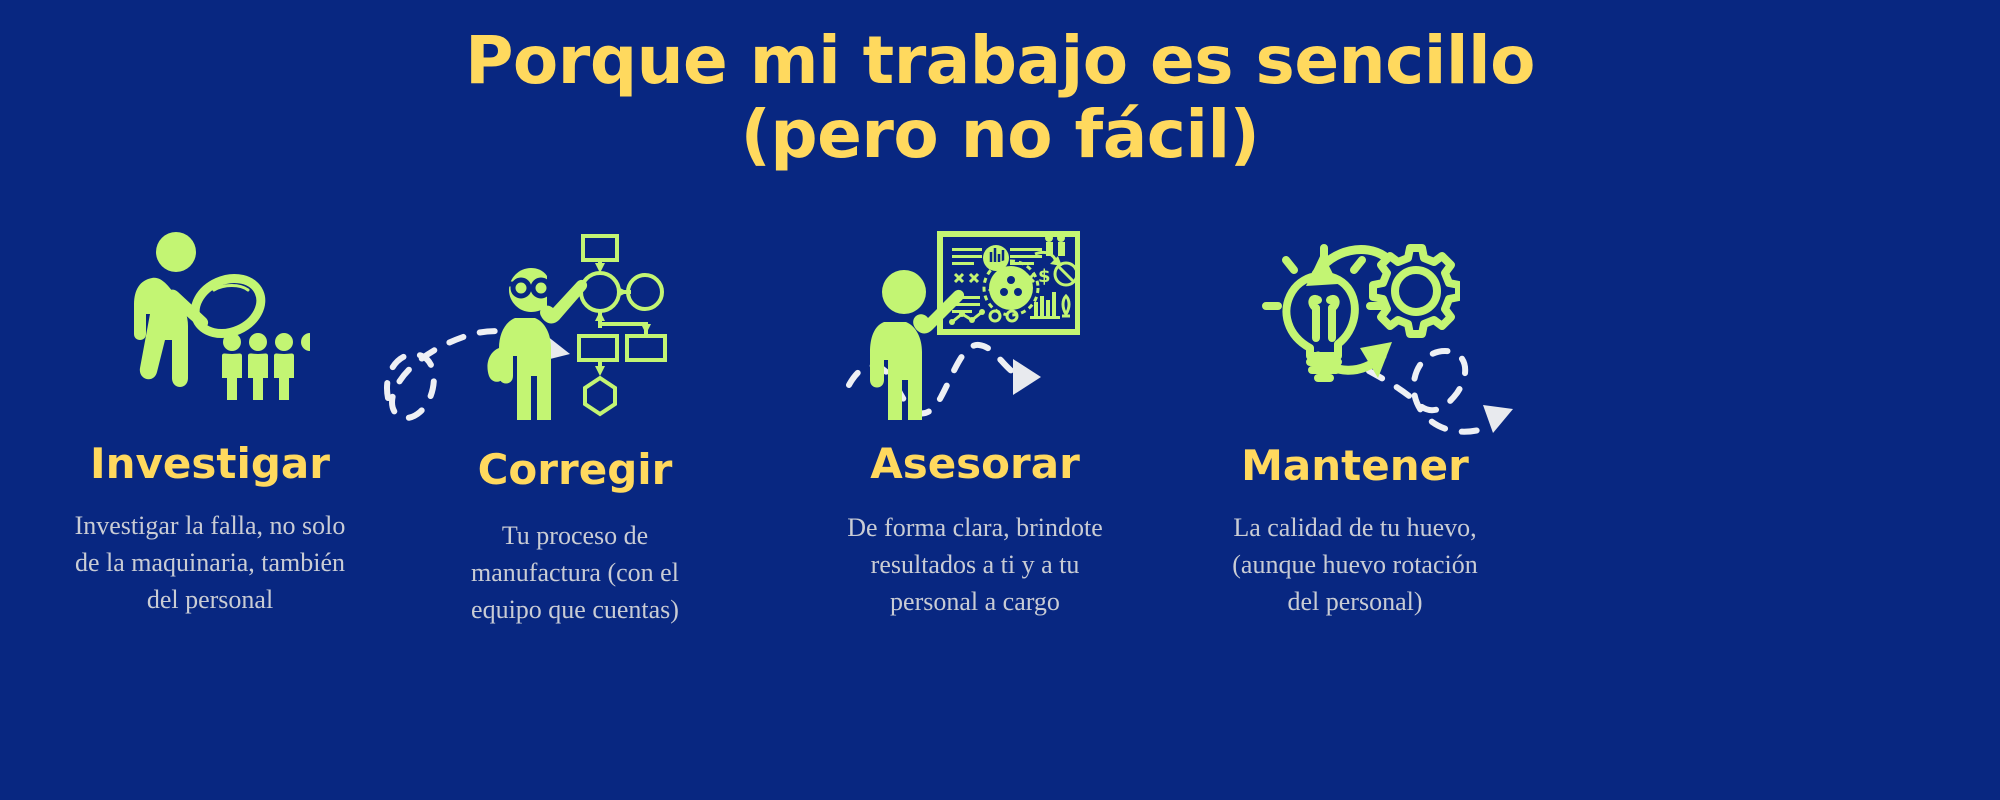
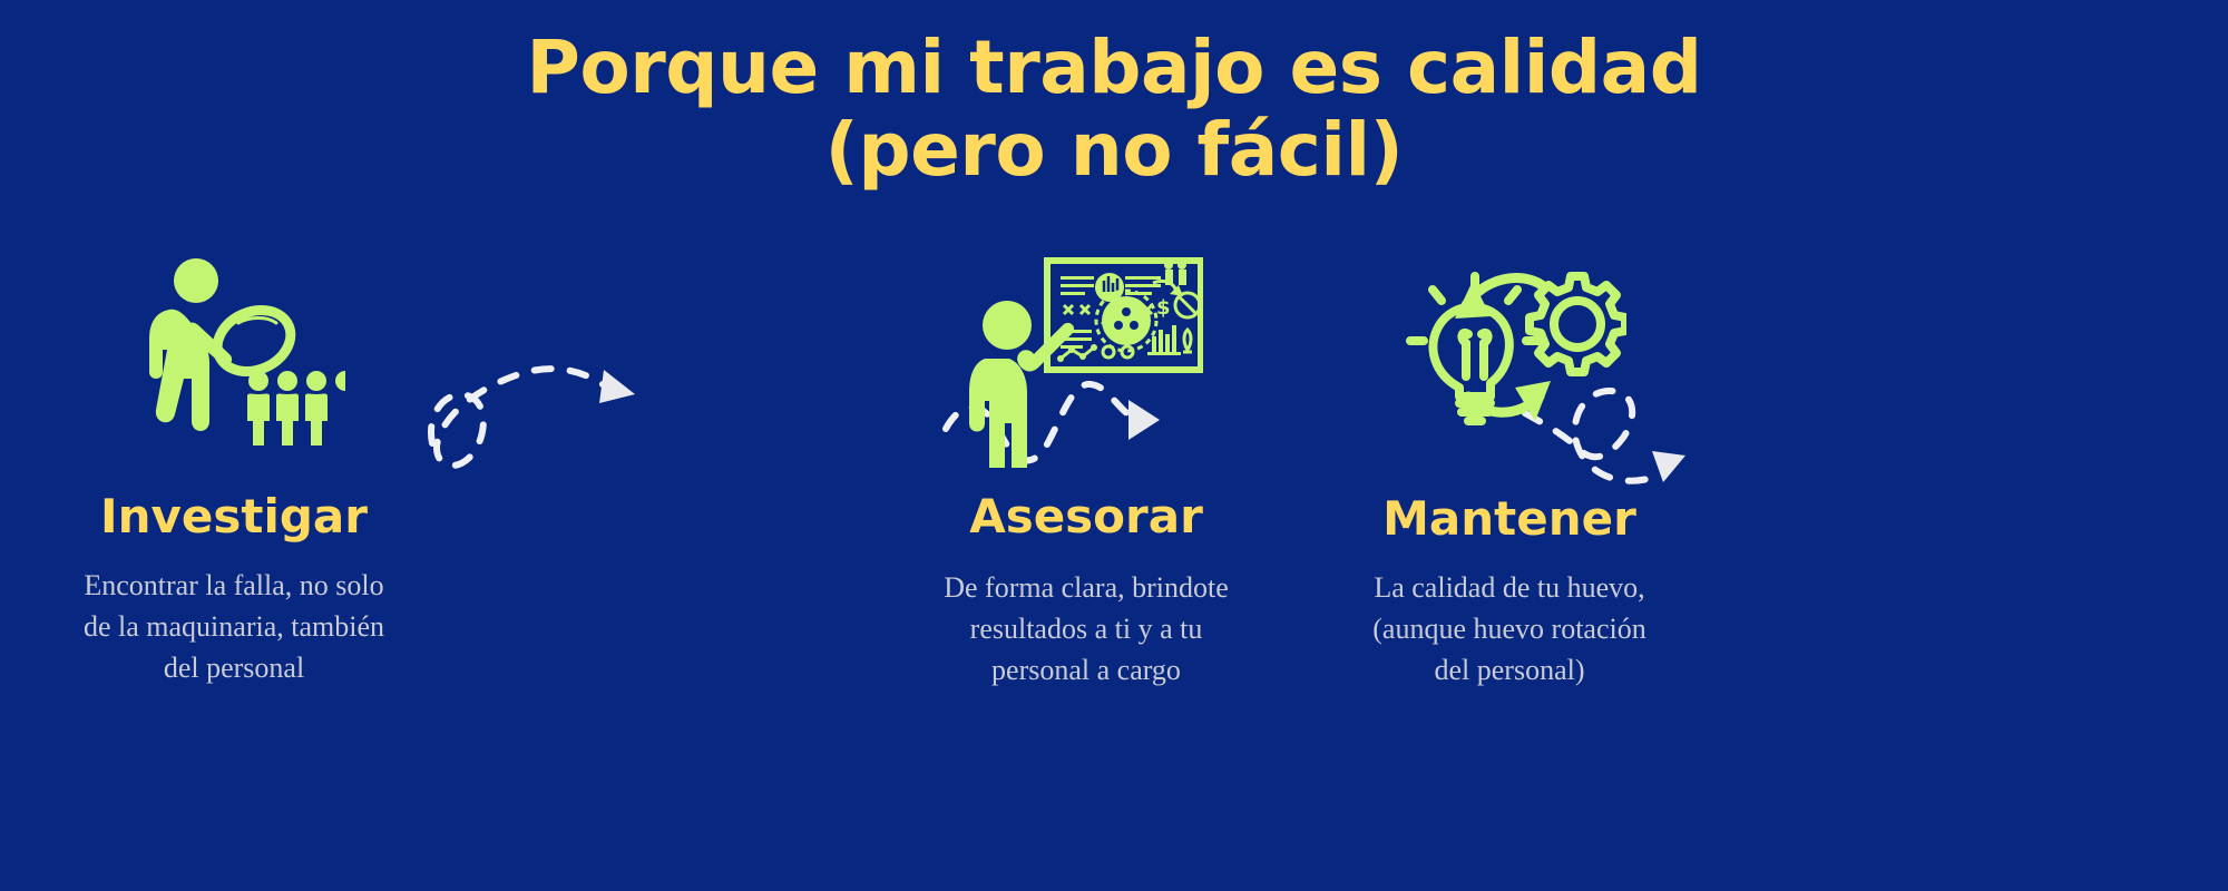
- Porque mi trabajo es sencillo
+ Porque mi trabajo es calidad
  (pero no fácil)
  Investigar
- Investigar la falla, no solo de la maquinaria, también del personal
+ Encontrar la falla, no solo de la maquinaria, también del personal
- Corregir
- Tu proceso de manufactura (con el equipo que cuentas)
  $
  Asesorar
  De forma clara, brindote resultados a ti y a tu personal a cargo
  Mantener
  La calidad de tu huevo, (aunque huevo rotación del personal)
